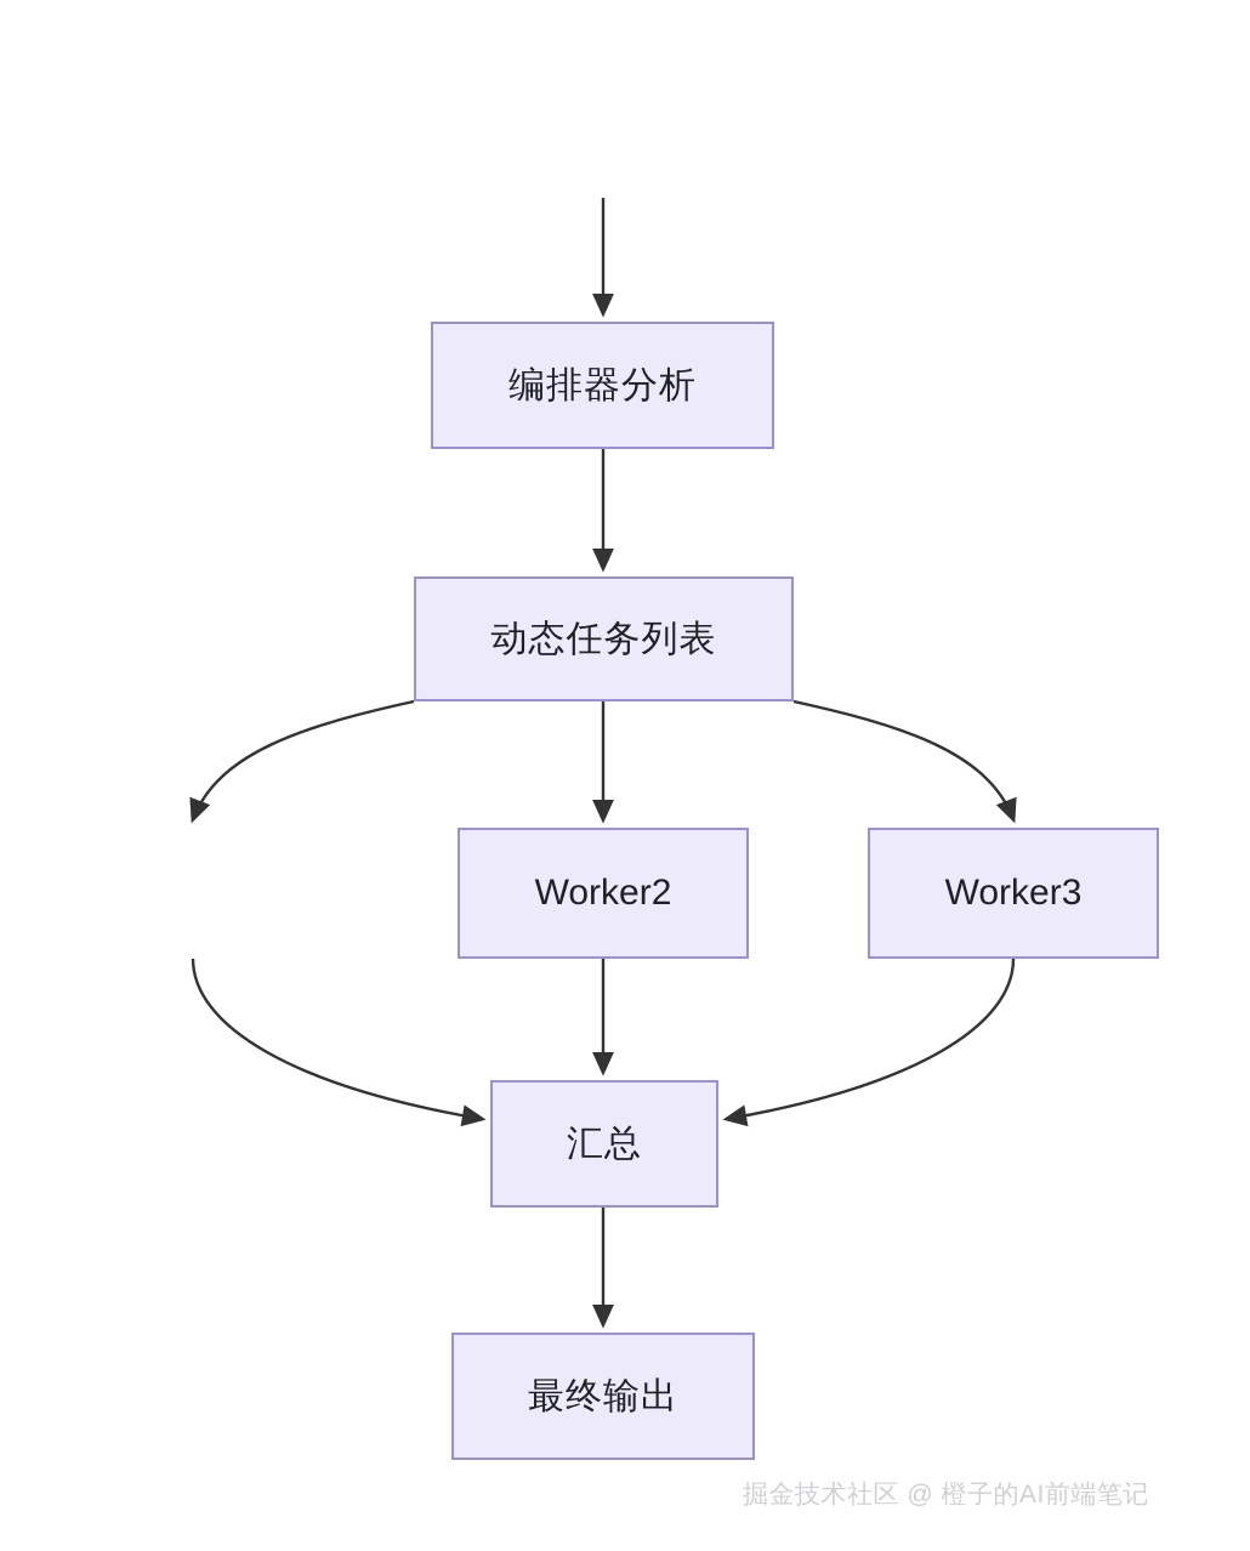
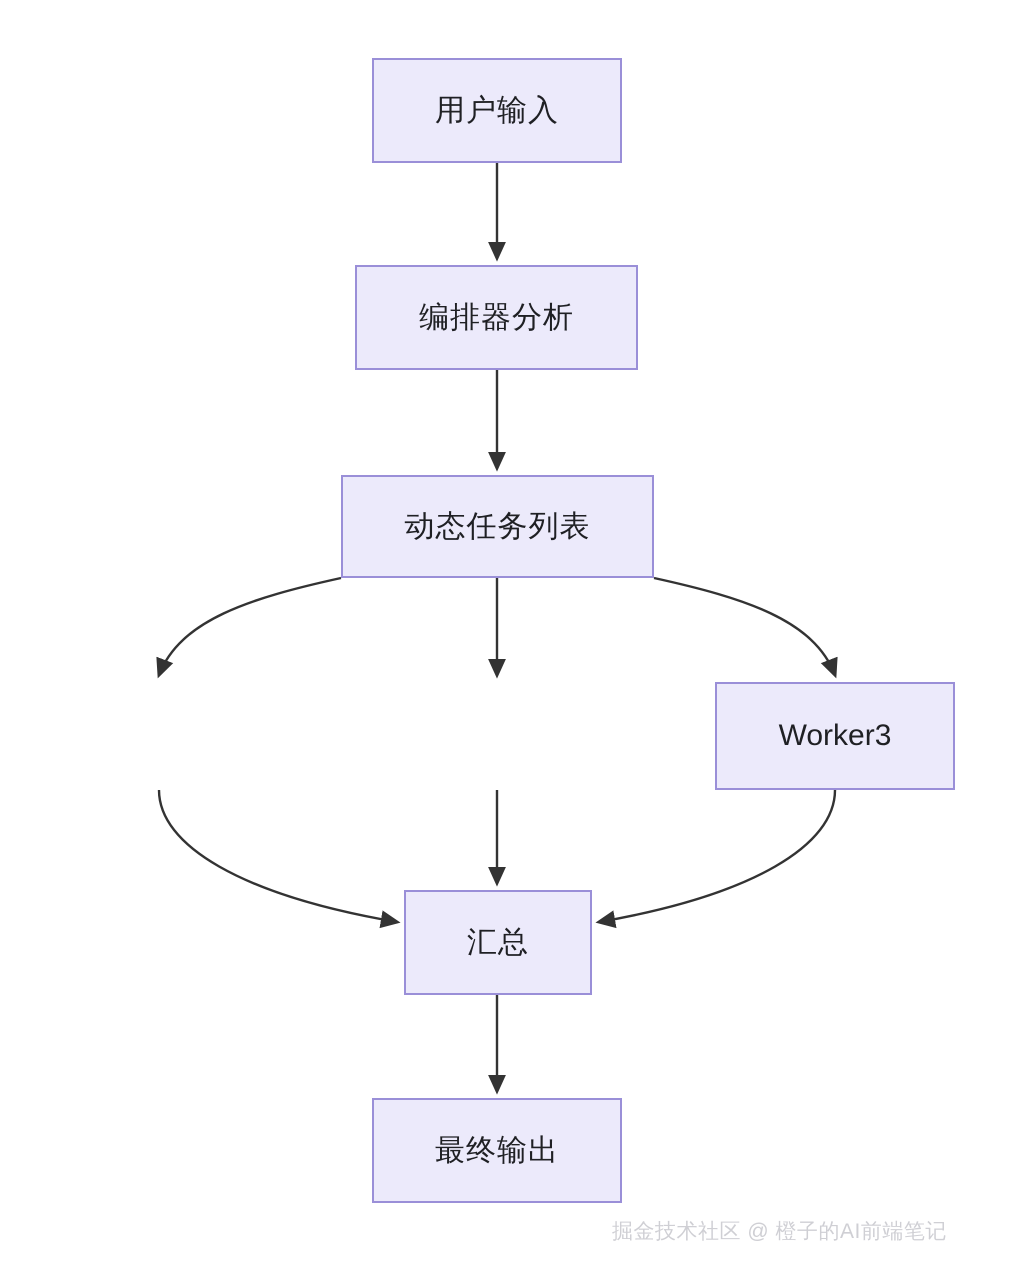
+ 用户输入
  编排器分析
  动态任务列表
- Worker2
  Worker3
  汇总
  最终输出
  掘金技术社区 @ 橙子的AI前端笔记
